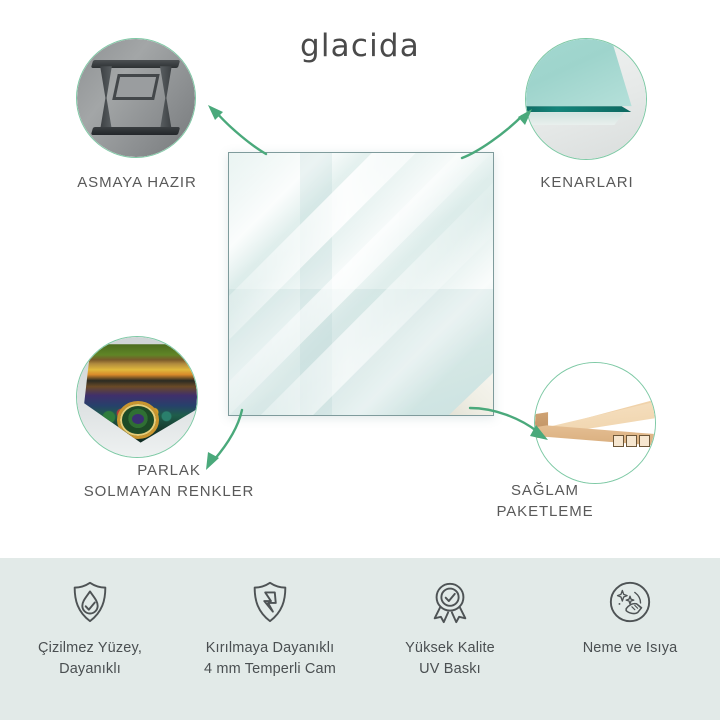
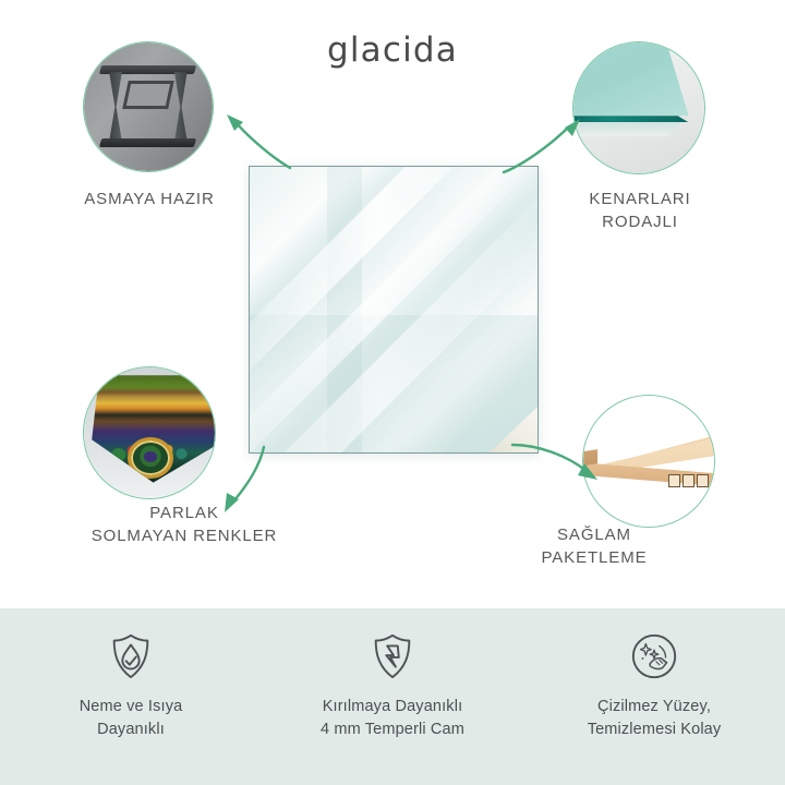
  glacida
  ASMAYA HAZIR
  KENARLARI
+ RODAJLI
  PARLAK
  SOLMAYAN RENKLER
  SAĞLAM
  PAKETLEME
- Çizilmez Yüzey,
+ Neme ve Isıya
  Dayanıklı
  Kırılmaya Dayanıklı
  4 mm Temperli Cam
- Yüksek Kalite
- UV Baskı
- Neme ve Isıya
+ Çizilmez Yüzey,
+ Temizlemesi Kolay
